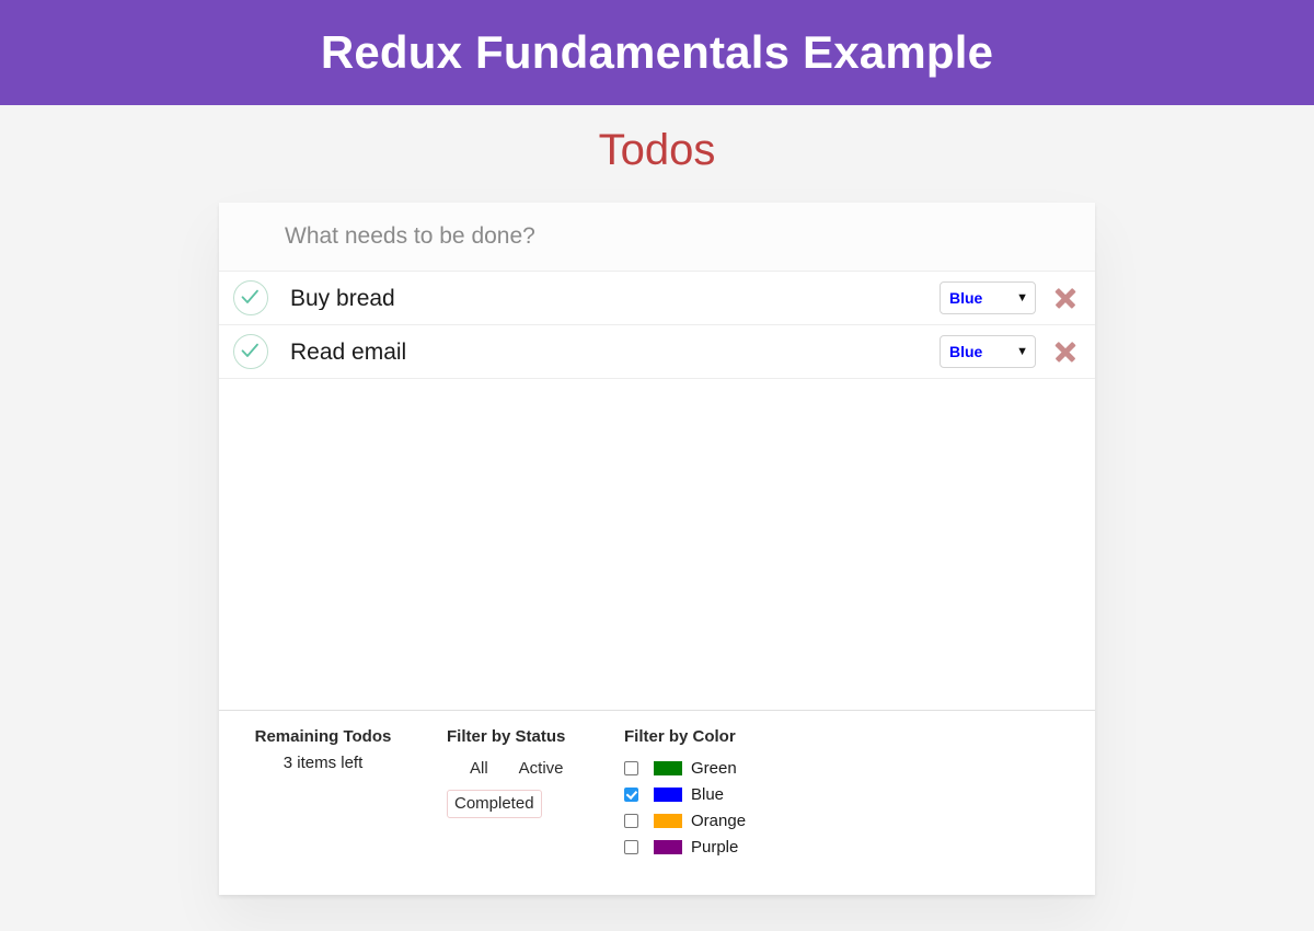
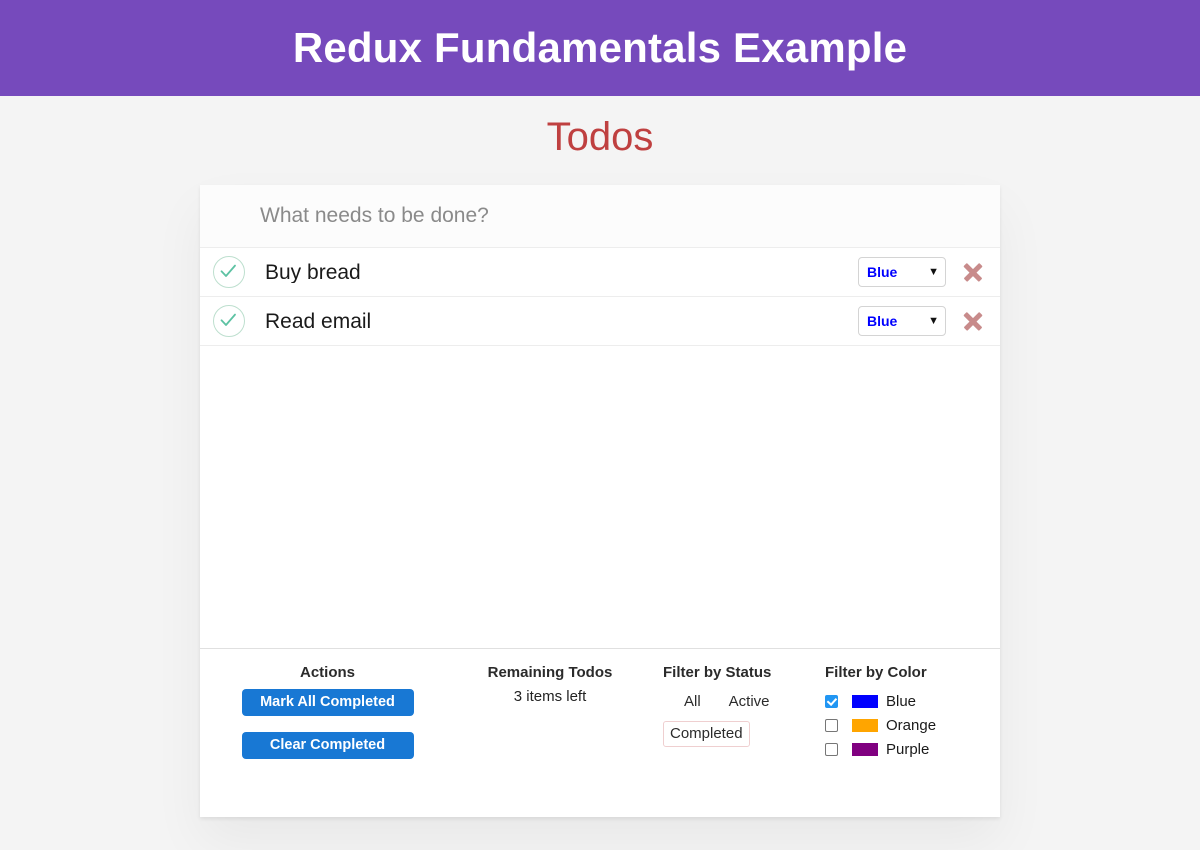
  Redux Fundamentals Example
  Todos
  What needs to be done?
  Buy bread
  Blue
  ▼
  Read email
  Blue
  ▼
+ Actions
+ Mark All Completed
+ Clear Completed
  Remaining Todos
  3 items left
  Filter by Status
  All ActiveCompleted
  Filter by Color
- Green
  Blue
  Orange
  Purple
